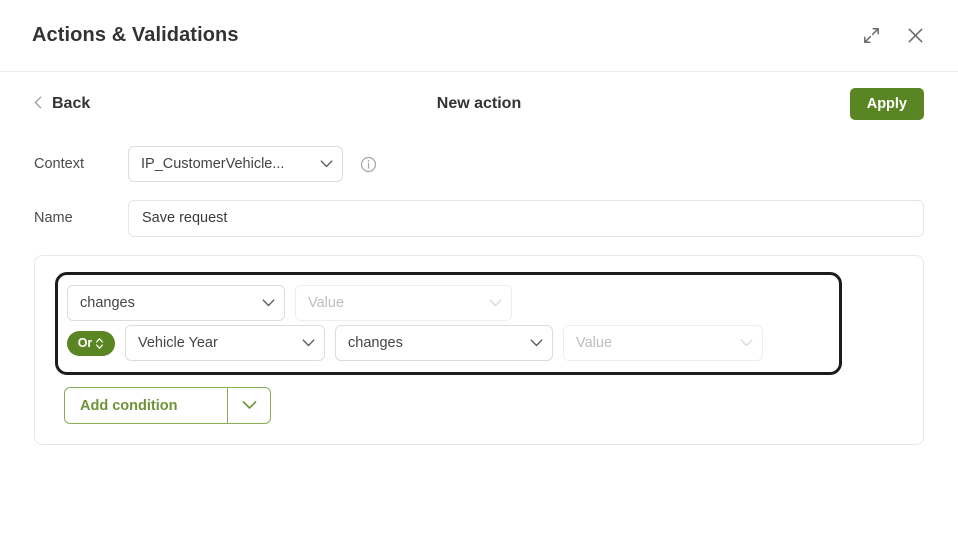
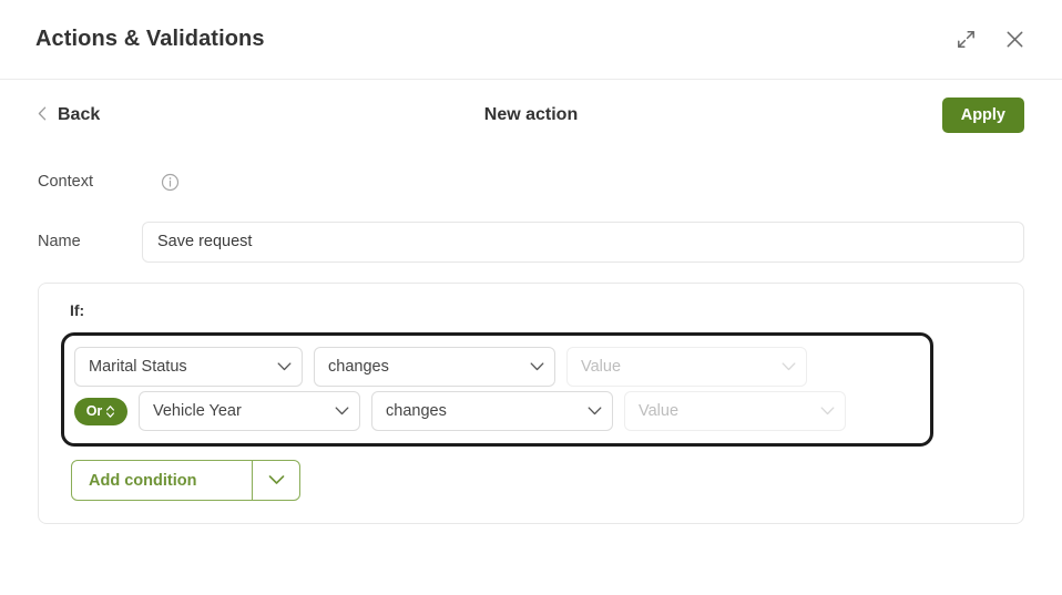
  Actions & Validations
  Back
  New action
  Apply
  Context
- IP_CustomerVehicle...
  Name
  Save request
+ If:
+ Marital Status
  changes
  Value
  Or
  Vehicle Year
  changes
  Value
  Add condition
